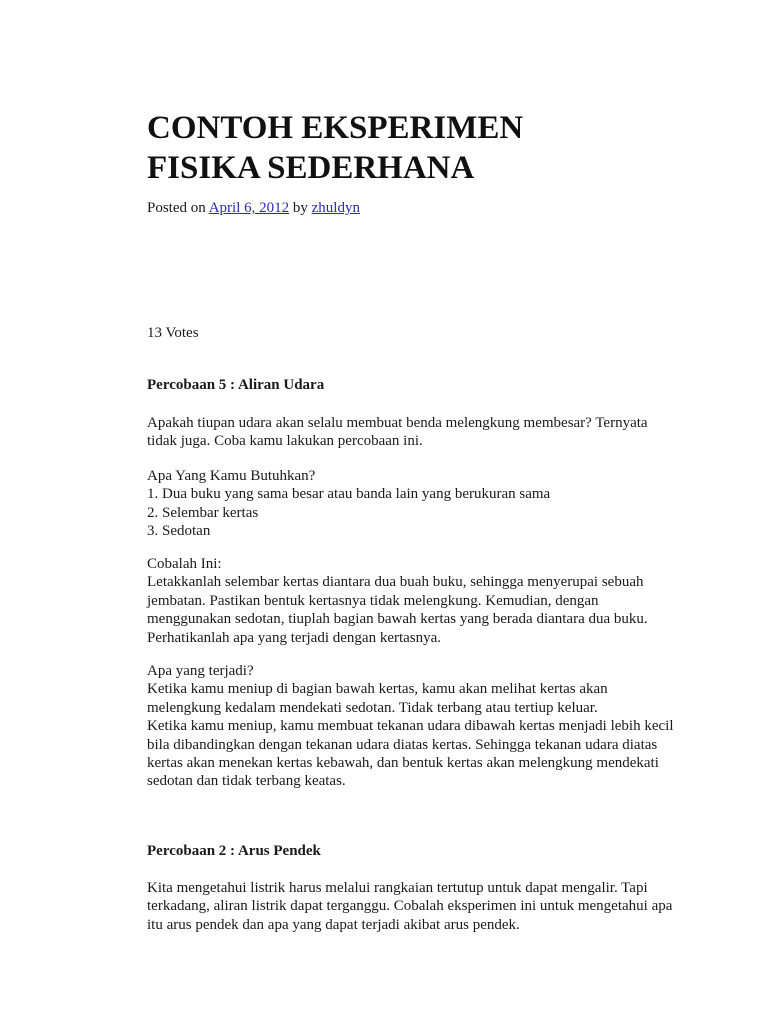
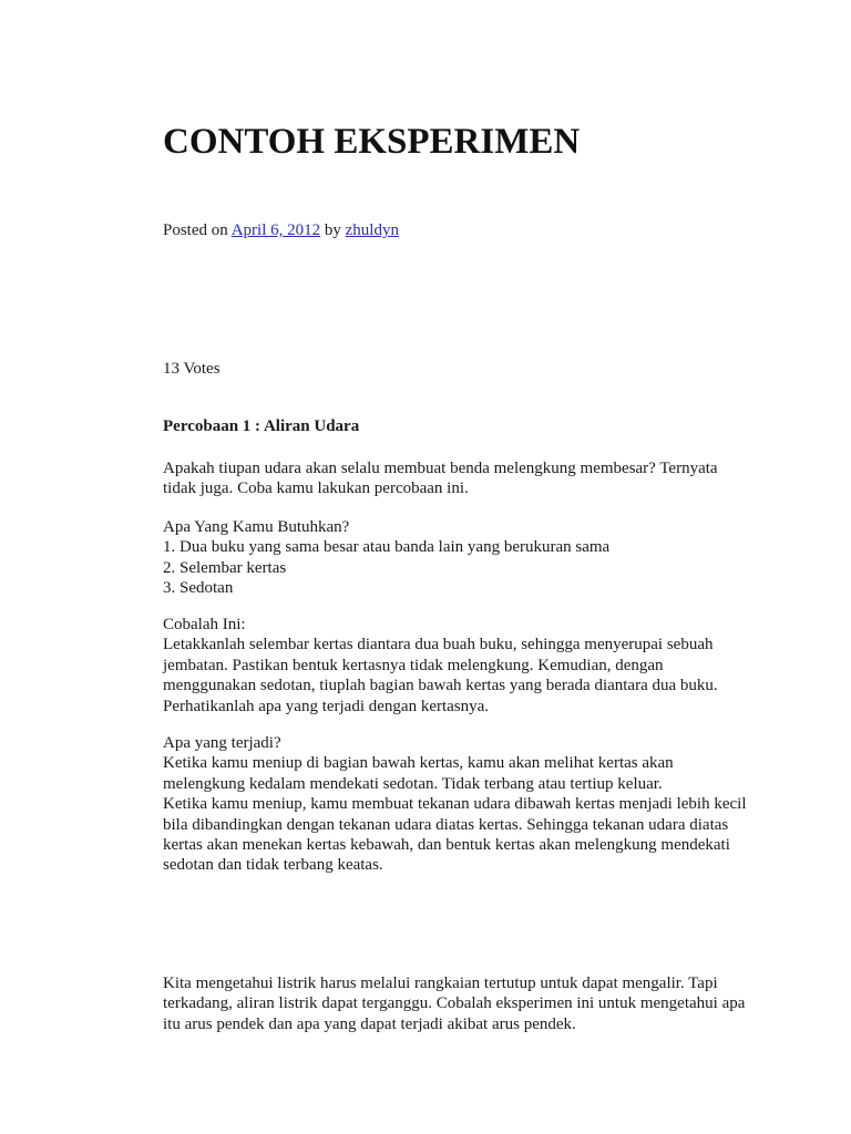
  CONTOH EKSPERIMEN
- FISIKA SEDERHANA
  Posted on April 6, 2012 by zhuldyn
  13 Votes
- Percobaan 5 : Aliran Udara
+ Percobaan 1 : Aliran Udara
  Apakah tiupan udara akan selalu membuat benda melengkung membesar? Ternyata
  tidak juga. Coba kamu lakukan percobaan ini.
  Apa Yang Kamu Butuhkan?
  1. Dua buku yang sama besar atau banda lain yang berukuran sama
  2. Selembar kertas
  3. Sedotan
  Cobalah Ini:
  Letakkanlah selembar kertas diantara dua buah buku, sehingga menyerupai sebuah
  jembatan. Pastikan bentuk kertasnya tidak melengkung. Kemudian, dengan
  menggunakan sedotan, tiuplah bagian bawah kertas yang berada diantara dua buku.
  Perhatikanlah apa yang terjadi dengan kertasnya.
  Apa yang terjadi?
  Ketika kamu meniup di bagian bawah kertas, kamu akan melihat kertas akan
  melengkung kedalam mendekati sedotan. Tidak terbang atau tertiup keluar.
  Ketika kamu meniup, kamu membuat tekanan udara dibawah kertas menjadi lebih kecil
  bila dibandingkan dengan tekanan udara diatas kertas. Sehingga tekanan udara diatas
  kertas akan menekan kertas kebawah, dan bentuk kertas akan melengkung mendekati
  sedotan dan tidak terbang keatas.
- Percobaan 2 : Arus Pendek
  Kita mengetahui listrik harus melalui rangkaian tertutup untuk dapat mengalir. Tapi
  terkadang, aliran listrik dapat terganggu. Cobalah eksperimen ini untuk mengetahui apa
  itu arus pendek dan apa yang dapat terjadi akibat arus pendek.
